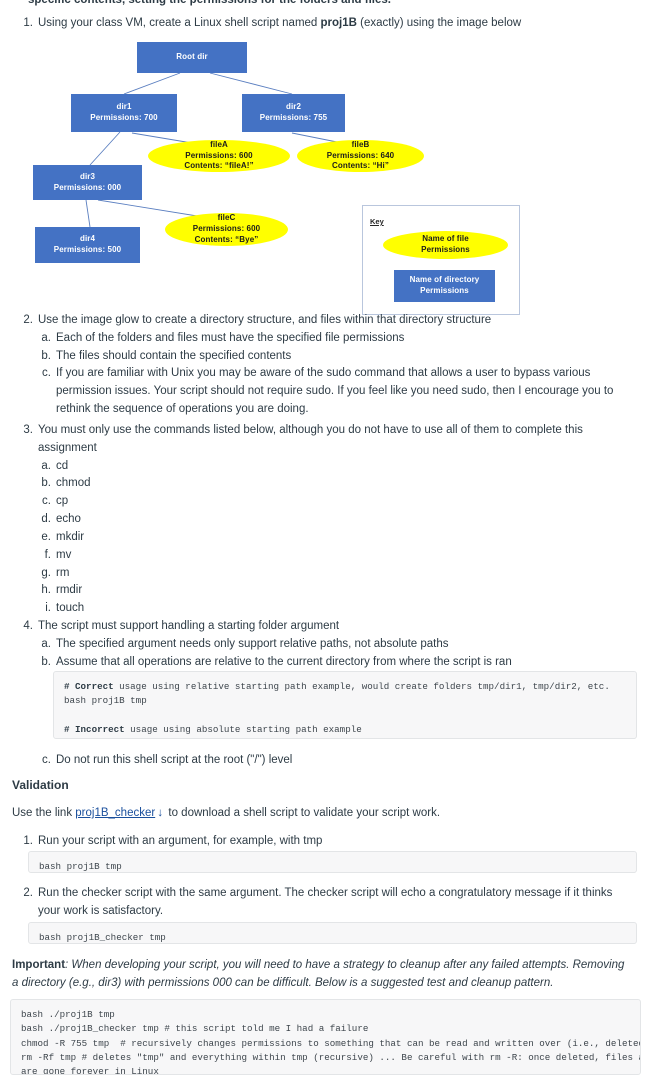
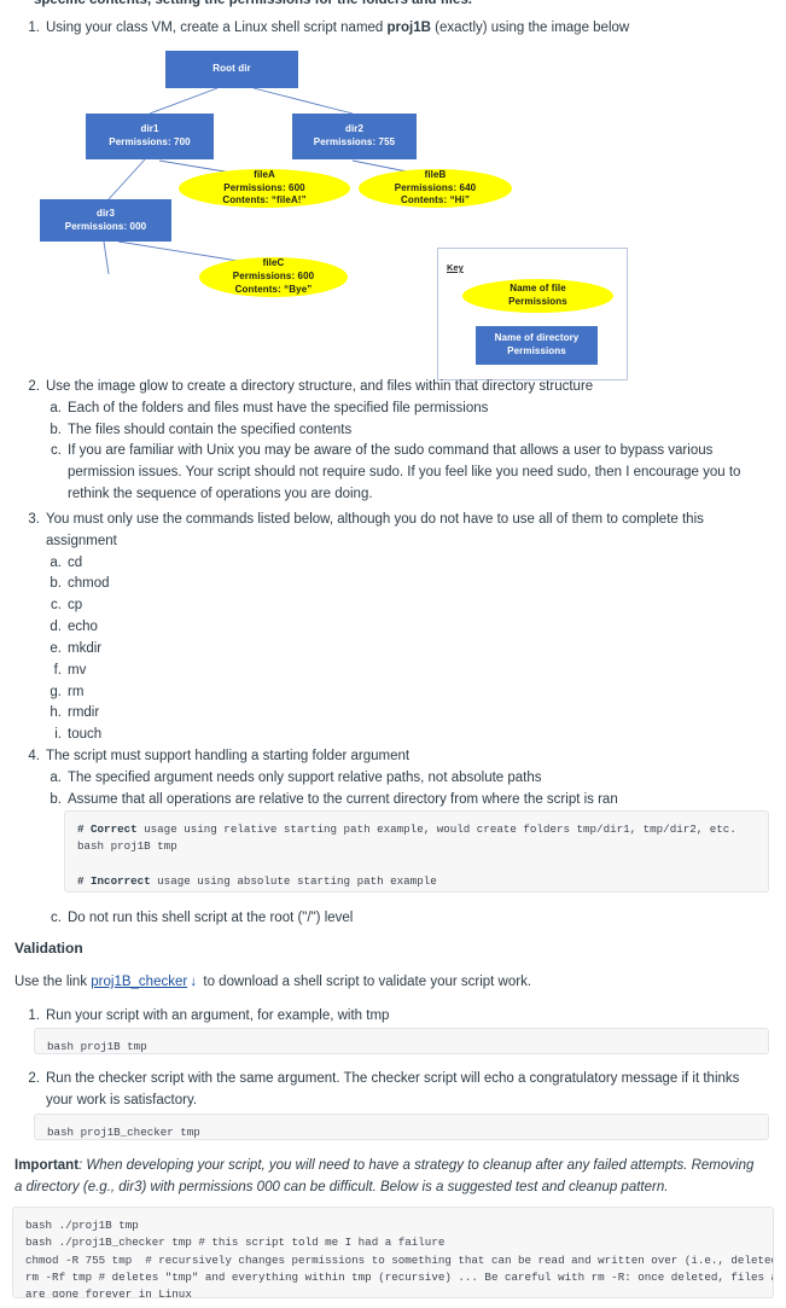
  specific contents, setting the permissions for the folders and files.
  1.
  Using your class VM, create a Linux shell script named proj1B (exactly) using the image below
  Root dir
  dir1
  Permissions: 700
  dir2
  Permissions: 755
  fileA
  Permissions: 600
  Contents: “fileA!”
  fileB
  Permissions: 640
  Contents: “Hi”
  dir3
  Permissions: 000
  fileC
  Permissions: 600
  Contents: “Bye”
- dir4
- Permissions: 500
  Key
  Name of file
  Permissions
  Name of directory
  Permissions
  2.
  Use the image glow to create a directory structure, and files within that directory structure
  a.
  Each of the folders and files must have the specified file permissions
  b.
  The files should contain the specified contents
  c.
  If you are familiar with Unix you may be aware of the sudo command that allows a user to bypass various permission issues. Your script should not require sudo. If you feel like you need sudo, then I encourage you to rethink the sequence of operations you are doing.
  3.
  You must only use the commands listed below, although you do not have to use all of them to complete this assignment
  a.
  cd
  b.
  chmod
  c.
  cp
  d.
  echo
  e.
  mkdir
  f.
  mv
  g.
  rm
  h.
  rmdir
  i.
  touch
  4.
  The script must support handling a starting folder argument
  a.
  The specified argument needs only support relative paths, not absolute paths
  b.
  Assume that all operations are relative to the current directory from where the script is ran
  # Correct usage using relative starting path example, would create folders tmp/dir1, tmp/dir2, etc. bash proj1B tmp # Incorrect usage using absolute starting path example
  c.
  Do not run this shell script at the root ("/") level
  Validation
  Use the link proj1B_checker ↓ to download a shell script to validate your script work.
  1.
  Run your script with an argument, for example, with tmp
  bash proj1B tmp
  2.
  Run the checker script with the same argument. The checker script will echo a congratulatory message if it thinks your work is satisfactory.
  bash proj1B_checker tmp
  Important: When developing your script, you will need to have a strategy to cleanup after any failed attempts. Removing a directory (e.g., dir3) with permissions 000 can be difficult. Below is a suggested test and cleanup pattern.
  bash ./proj1B tmp
  bash ./proj1B_checker tmp # this script told me I had a failure
  chmod -R 755 tmp # recursively changes permissions to something that can be read and written over (i.e., delete
  rm -Rf tmp # deletes "tmp" and everything within tmp (recursive) ... Be careful with rm -R: once deleted, files
  are gone forever in Linux
